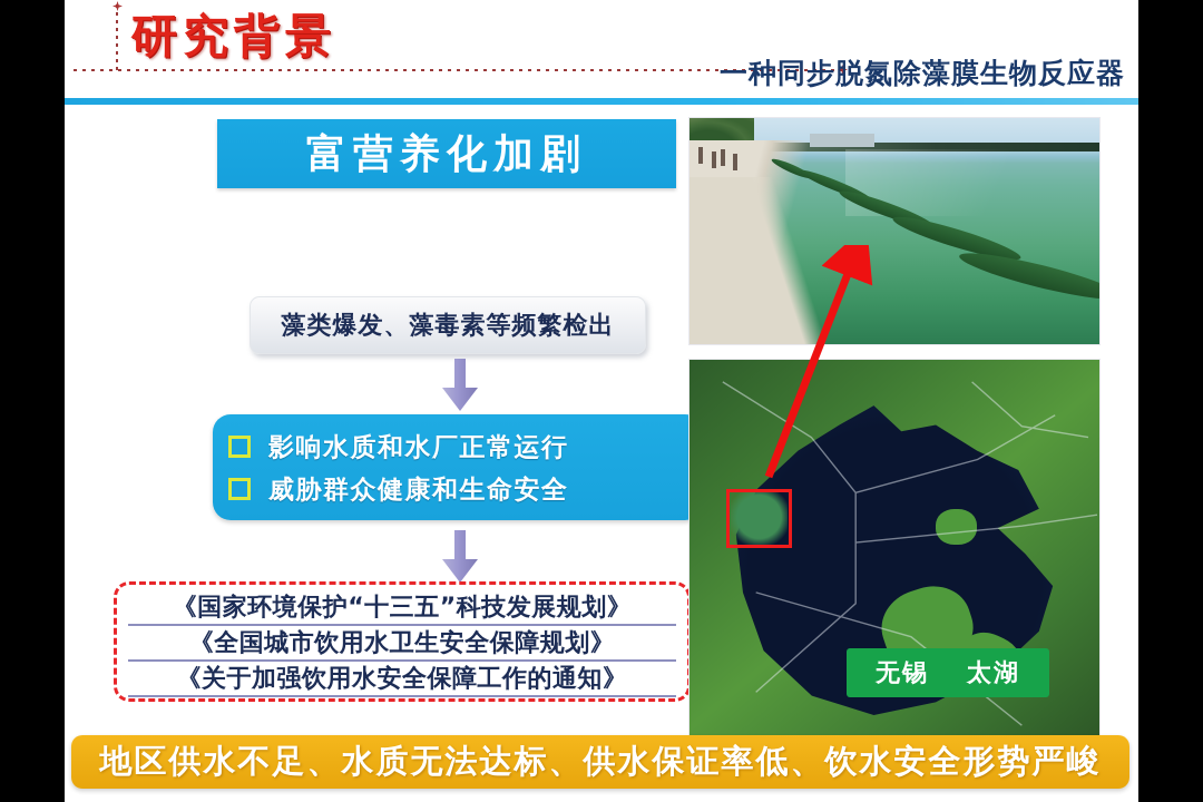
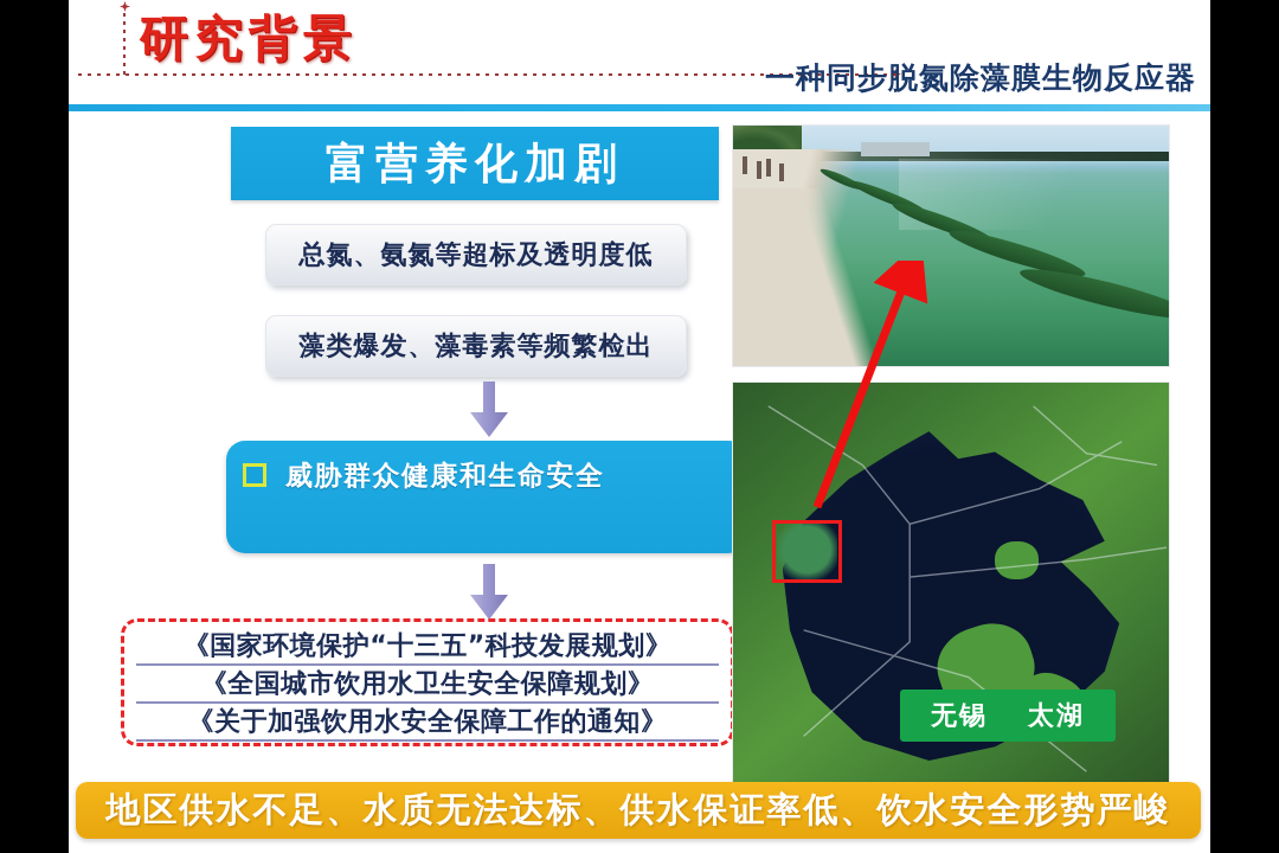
  研究背景
  一种同步脱氮除藻膜生物反应器
  富营养化加剧
+ 总氮、氨氮等超标及透明度低
  藻类爆发、藻毒素等频繁检出
- 影响水质和水厂正常运行
  威胁群众健康和生命安全
  《国家环境保护“十三五”科技发展规划》
  《全国城市饮用水卫生安全保障规划》
  《关于加强饮用水安全保障工作的通知》
  无锡
  太湖
  地区供水不足、水质无法达标、供水保证率低、饮水安全形势严峻
